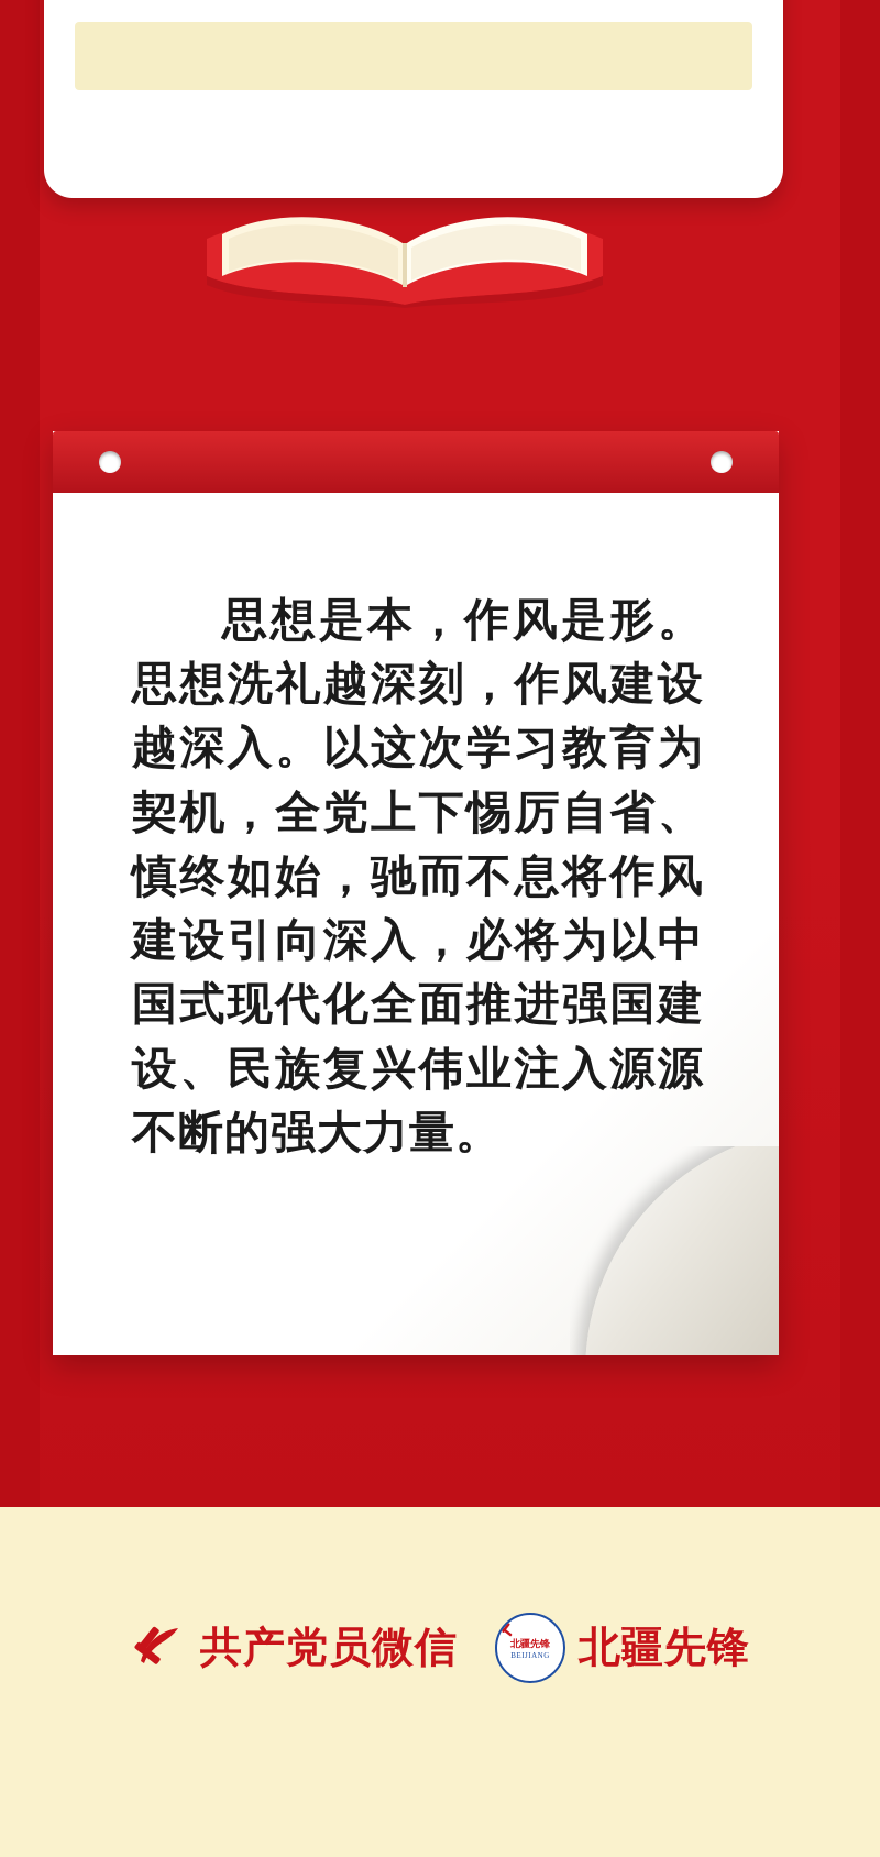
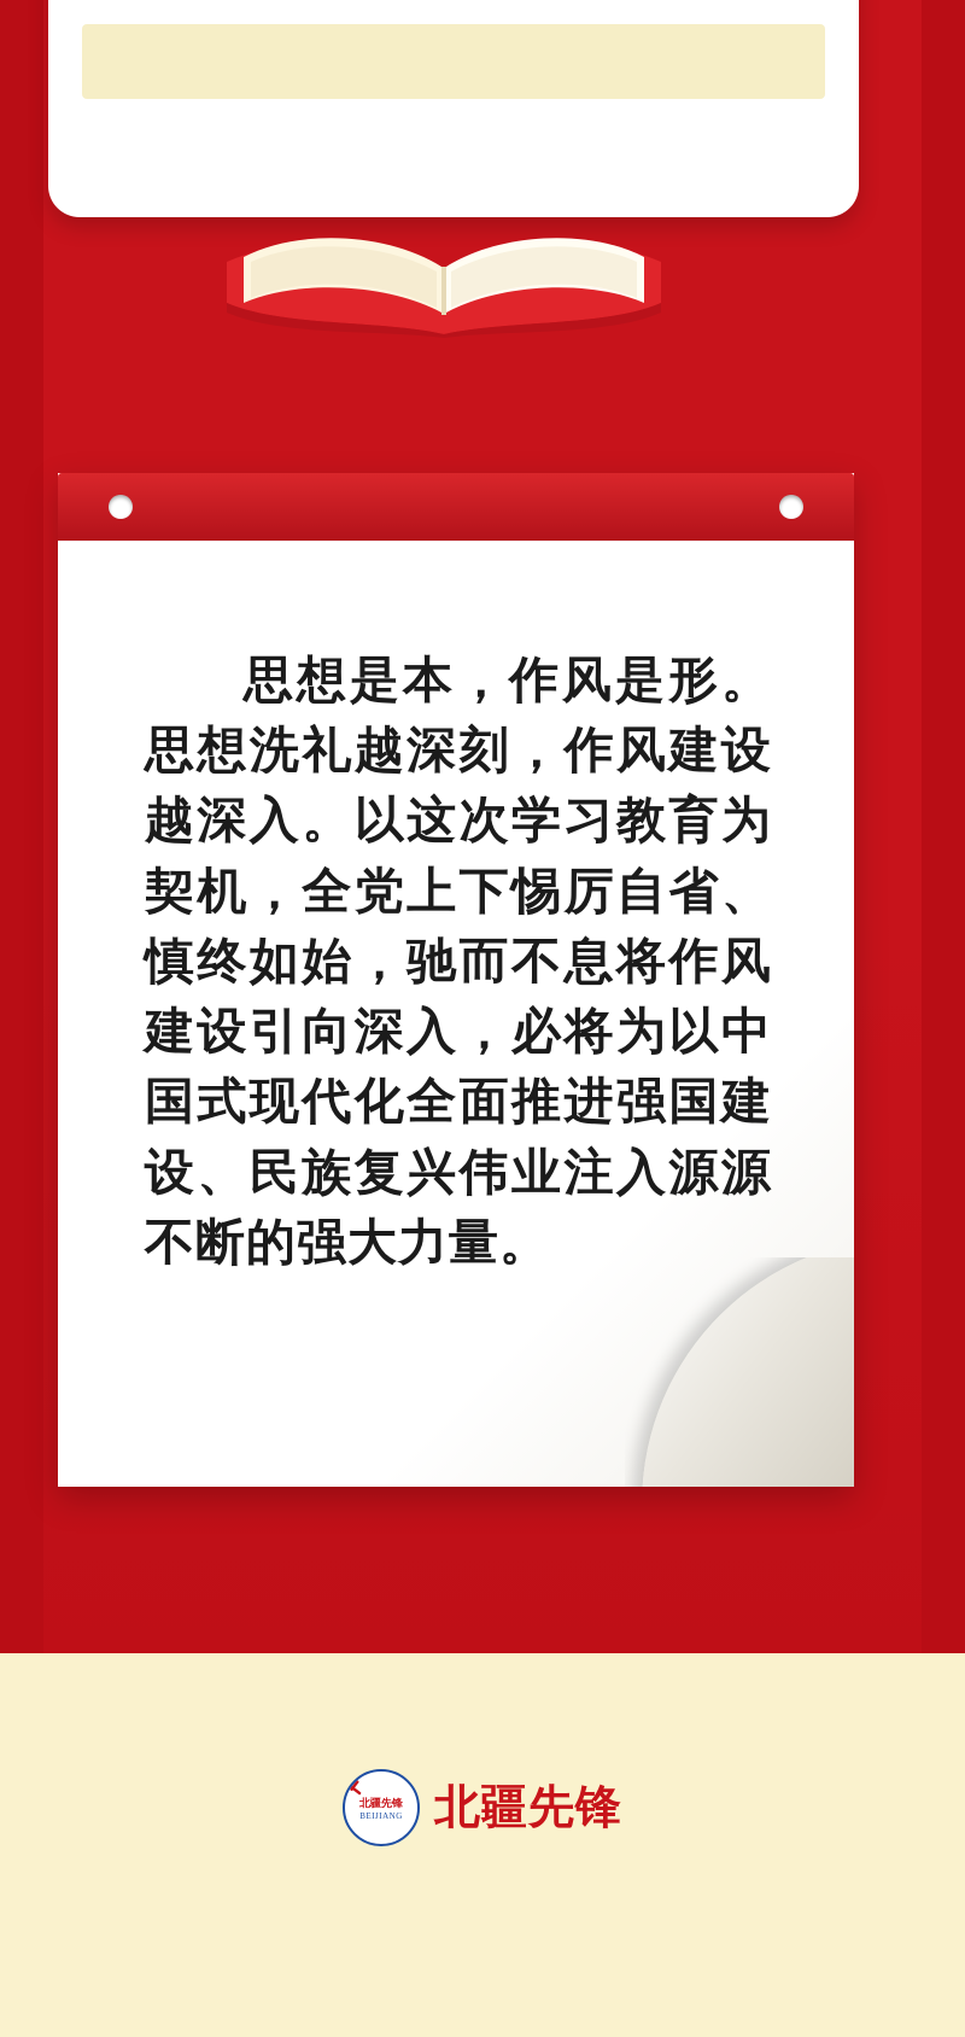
  思想是本，作风是形。思想洗礼越深刻，作风建设越深入。以这次学习教育为契机，全党上下惕厉自省、慎终如始，驰而不息将作风建设引向深入，必将为以中国式现代化全面推进强国建设、民族复兴伟业注入源源不断的强大力量。
- 共产党员微信
  北疆先锋
  BEIJIANG
  北疆先锋
